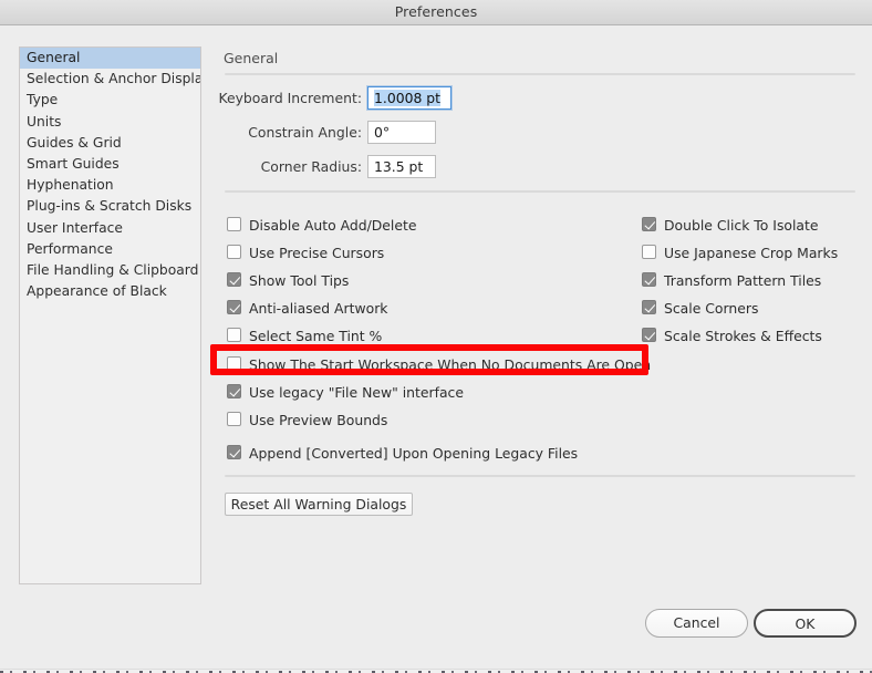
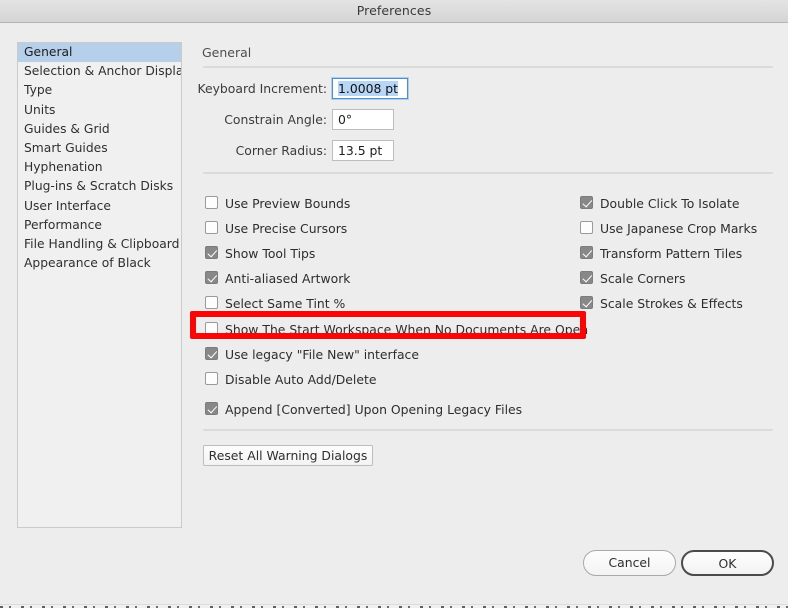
  Preferences
  General
  Selection & Anchor Displa
  Type
  Units
  Guides & Grid
  Smart Guides
  Hyphenation
  Plug-ins & Scratch Disks
  User Interface
  Performance
  File Handling & Clipboard
  Appearance of Black
  General
  Keyboard Increment:
  1.0008 pt
  Constrain Angle:
  0°
  Corner Radius:
  13.5 pt
- Disable Auto Add/Delete
+ Use Preview Bounds
  Use Precise Cursors
  Show Tool Tips
  Anti-aliased Artwork
  Select Same Tint %
  Show The Start Workspace When No Documents Are Open
  Use legacy "File New" interface
- Use Preview Bounds
+ Disable Auto Add/Delete
  Append [Converted] Upon Opening Legacy Files
  Double Click To Isolate
  Use Japanese Crop Marks
  Transform Pattern Tiles
  Scale Corners
  Scale Strokes & Effects
  Reset All Warning Dialogs
  Cancel
  OK
